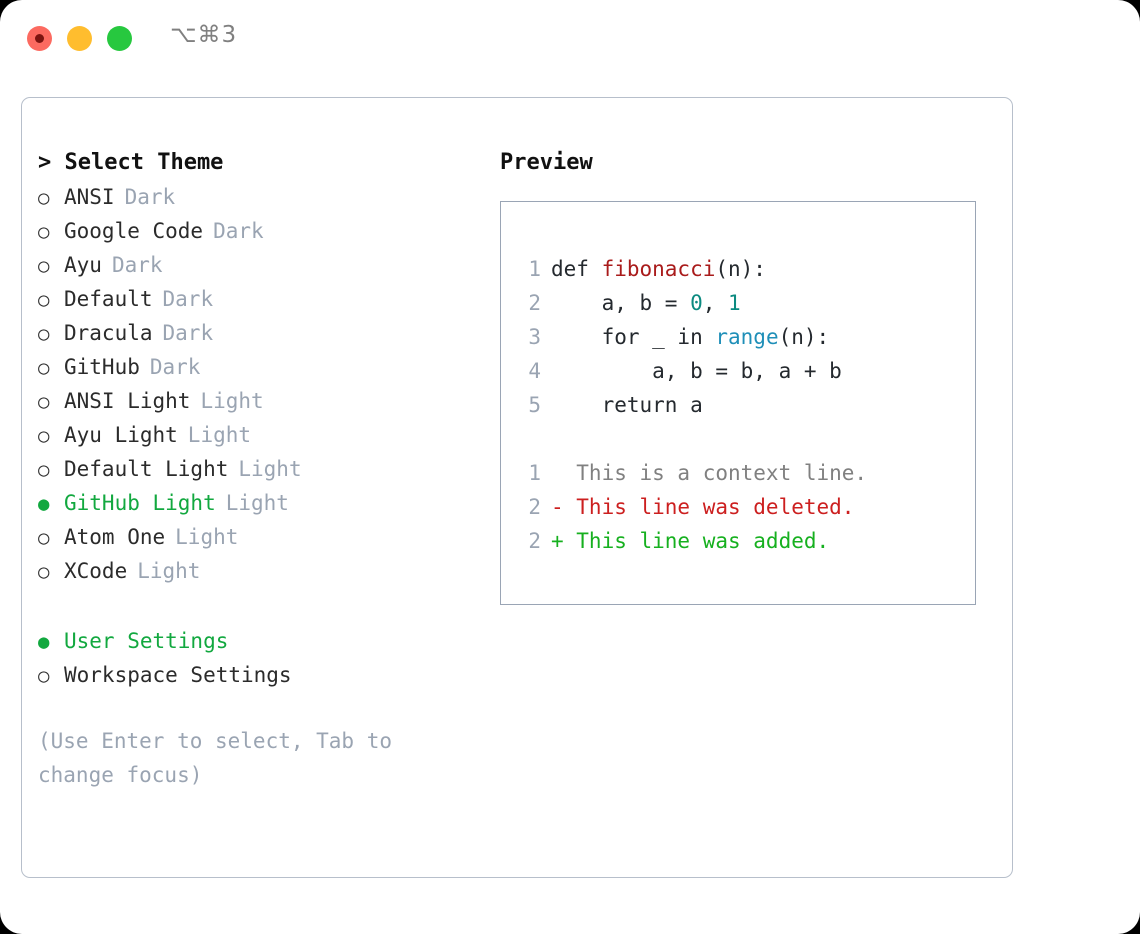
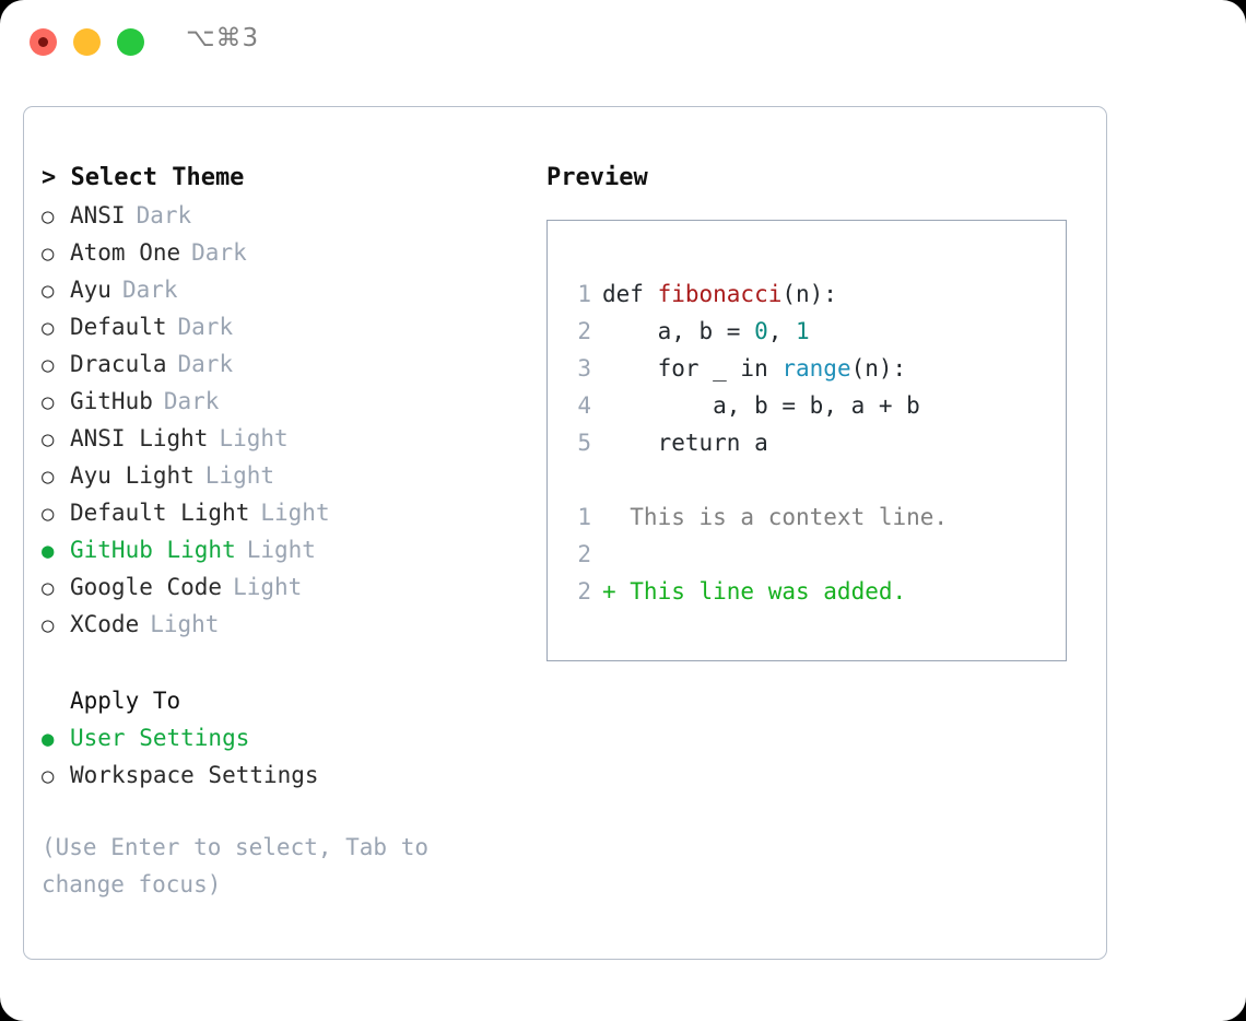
  ⌥⌘3
  > Select Theme
  ○
  ANSI
  Dark
  ○
- Google Code
+ Atom One
  Dark
  ○
  Ayu
  Dark
  ○
  Default
  Dark
  ○
  Dracula
  Dark
  ○
  GitHub
  Dark
  ○
  ANSI Light
  Light
  ○
  Ayu Light
  Light
  ○
  Default Light
  Light
  ●
  GitHub Light
  Light
  ○
- Atom One
+ Google Code
  Light
  ○
  XCode
  Light
+ Apply To
  ●
  User Settings
  ○
  Workspace Settings
  (Use Enter to select, Tab to change focus)
  Preview
  1
  def fibonacci(n):
  2
  a, b = 0, 1
  3
  for _ in range(n):
  4
  a, b = b, a + b
  5
  return a
  1
  This is a context line.
  2
- - This line was deleted.
  2
  + This line was added.
